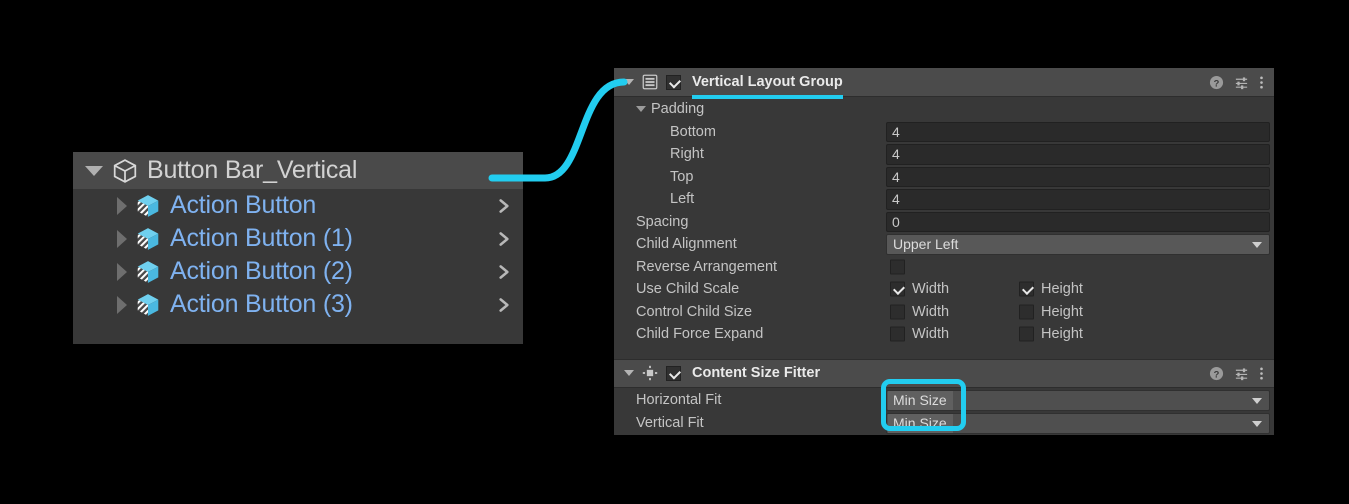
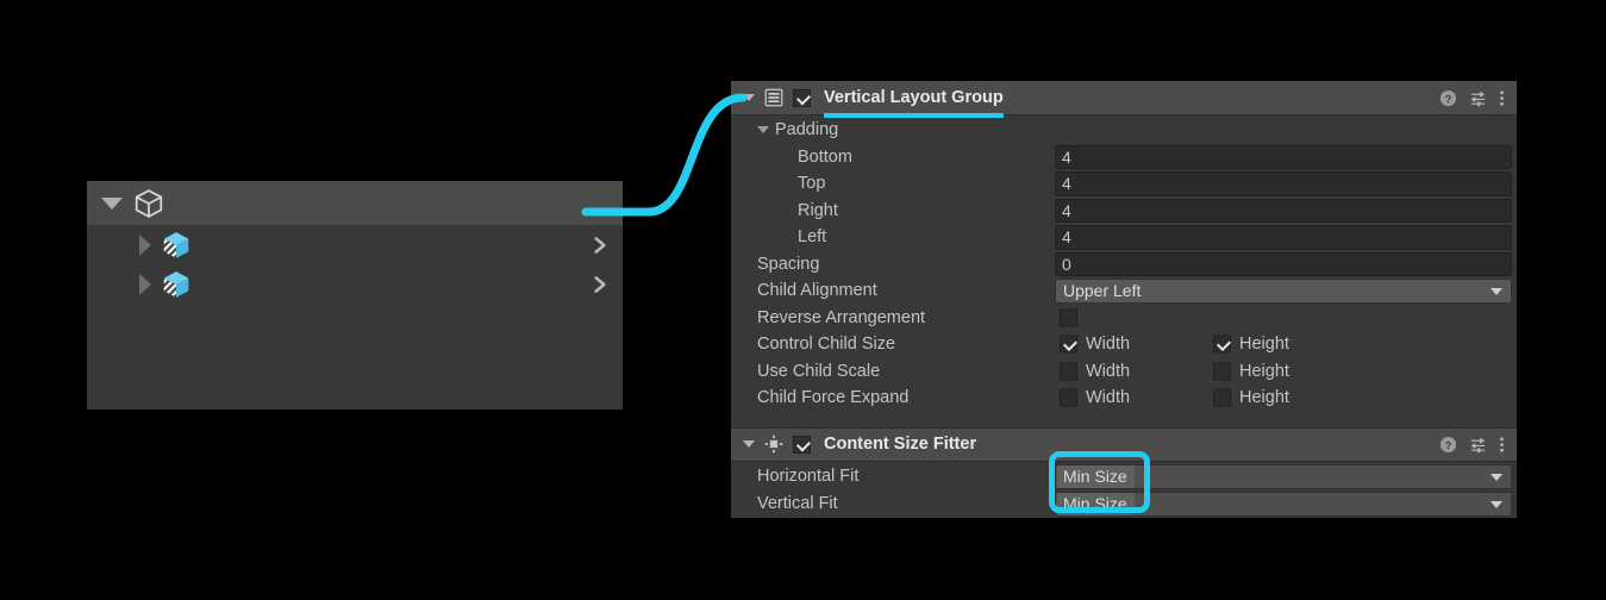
- Button Bar_Vertical
- Action Button
- Action Button (1)
- Action Button (2)
- Action Button (3)
  Vertical Layout Group
  ?
  Padding
  Bottom
  4
- Right
+ Top
  4
- Top
+ Right
  4
  Left
  4
  Spacing
  0
  Child Alignment
  Upper Left
  Reverse Arrangement
- Use Child Scale
+ Control Child Size
  Width
  Height
- Control Child Size
+ Use Child Scale
  Width
  Height
  Child Force Expand
  Width
  Height
  Content Size Fitter
  ?
  Horizontal Fit
  Min Size
  Vertical Fit
  Min Size
